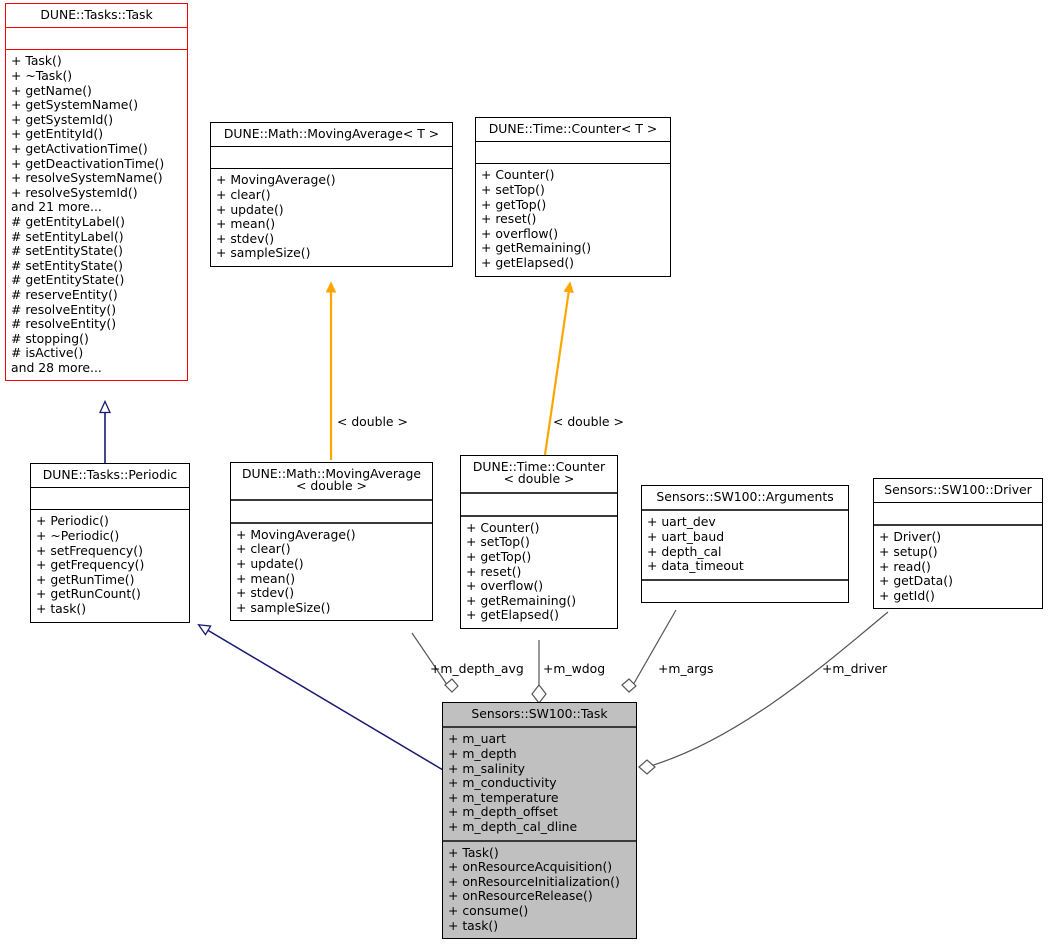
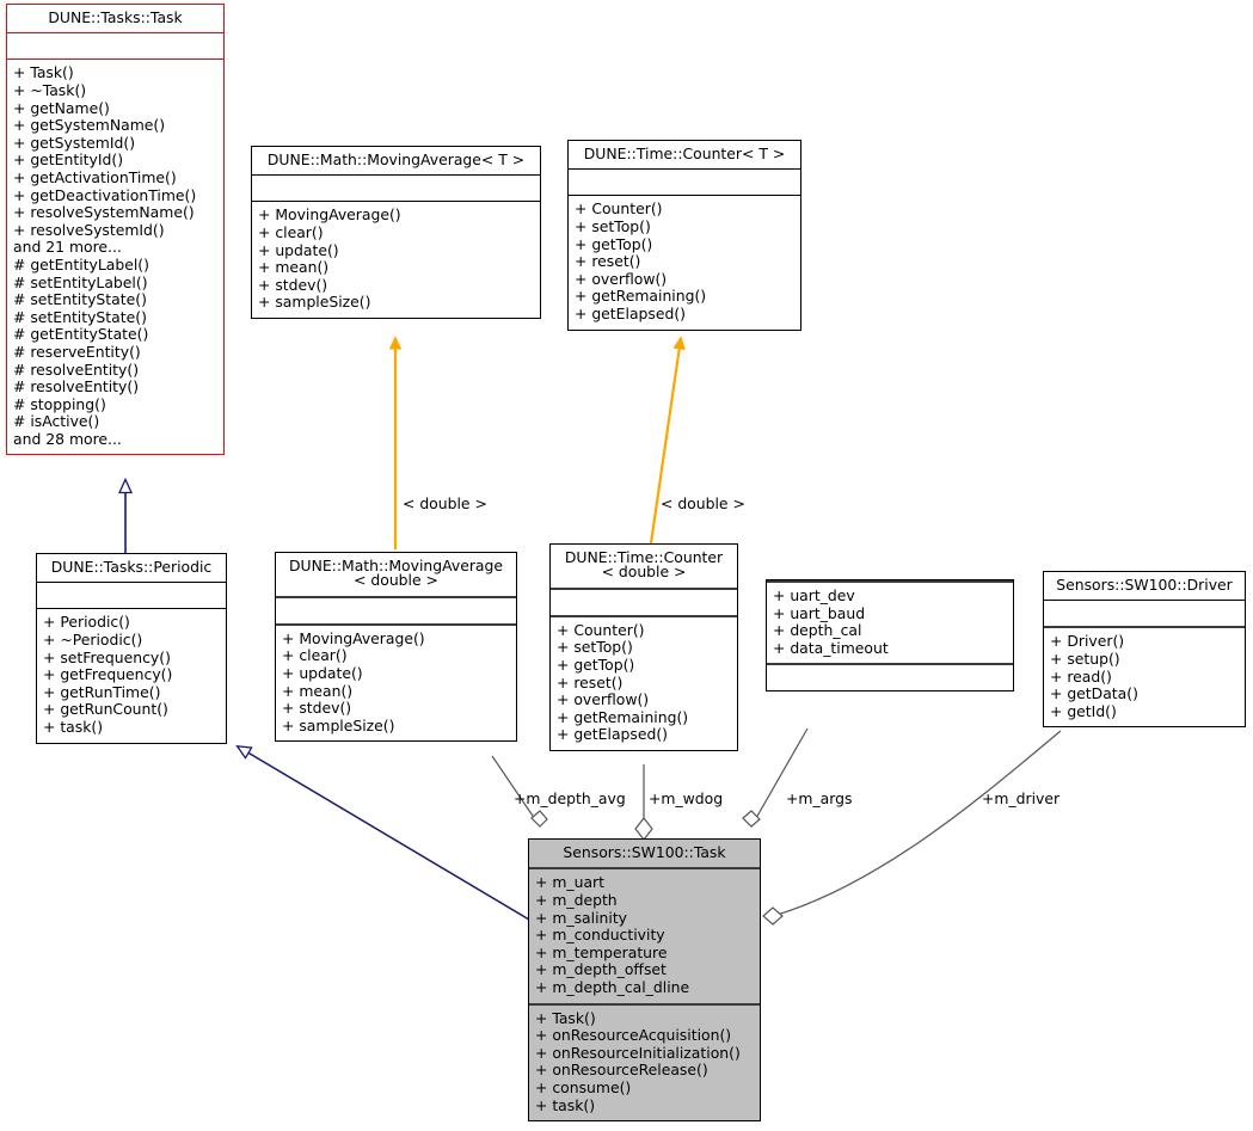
  < double >
  < double >
  +m_depth_avg
  +m_wdog
  +m_args
  +m_driver
  DUNE::Tasks::Task
  + Task()
  + ~Task()
  + getName()
  + getSystemName()
  + getSystemId()
  + getEntityId()
  + getActivationTime()
  + getDeactivationTime()
  + resolveSystemName()
  + resolveSystemId()
  and 21 more...
  # getEntityLabel()
  # setEntityLabel()
  # setEntityState()
  # setEntityState()
  # getEntityState()
  # reserveEntity()
  # resolveEntity()
  # resolveEntity()
  # stopping()
  # isActive()
  and 28 more...
  DUNE::Math::MovingAverage< T >
  + MovingAverage()
  + clear()
  + update()
  + mean()
  + stdev()
  + sampleSize()
  DUNE::Time::Counter< T >
  + Counter()
  + setTop()
  + getTop()
  + reset()
  + overflow()
  + getRemaining()
  + getElapsed()
  DUNE::Tasks::Periodic
  + Periodic()
  + ~Periodic()
  + setFrequency()
  + getFrequency()
  + getRunTime()
  + getRunCount()
  + task()
  DUNE::Math::MovingAverage
  < double >
  + MovingAverage()
  + clear()
  + update()
  + mean()
  + stdev()
  + sampleSize()
  DUNE::Time::Counter
  < double >
  + Counter()
  + setTop()
  + getTop()
  + reset()
  + overflow()
  + getRemaining()
  + getElapsed()
- Sensors::SW100::Arguments
  + uart_dev
  + uart_baud
  + depth_cal
  + data_timeout
  Sensors::SW100::Driver
  + Driver()
  + setup()
  + read()
  + getData()
  + getId()
  Sensors::SW100::Task
  + m_uart
  + m_depth
  + m_salinity
  + m_conductivity
  + m_temperature
  + m_depth_offset
  + m_depth_cal_dline
  + Task()
  + onResourceAcquisition()
  + onResourceInitialization()
  + onResourceRelease()
  + consume()
  + task()
